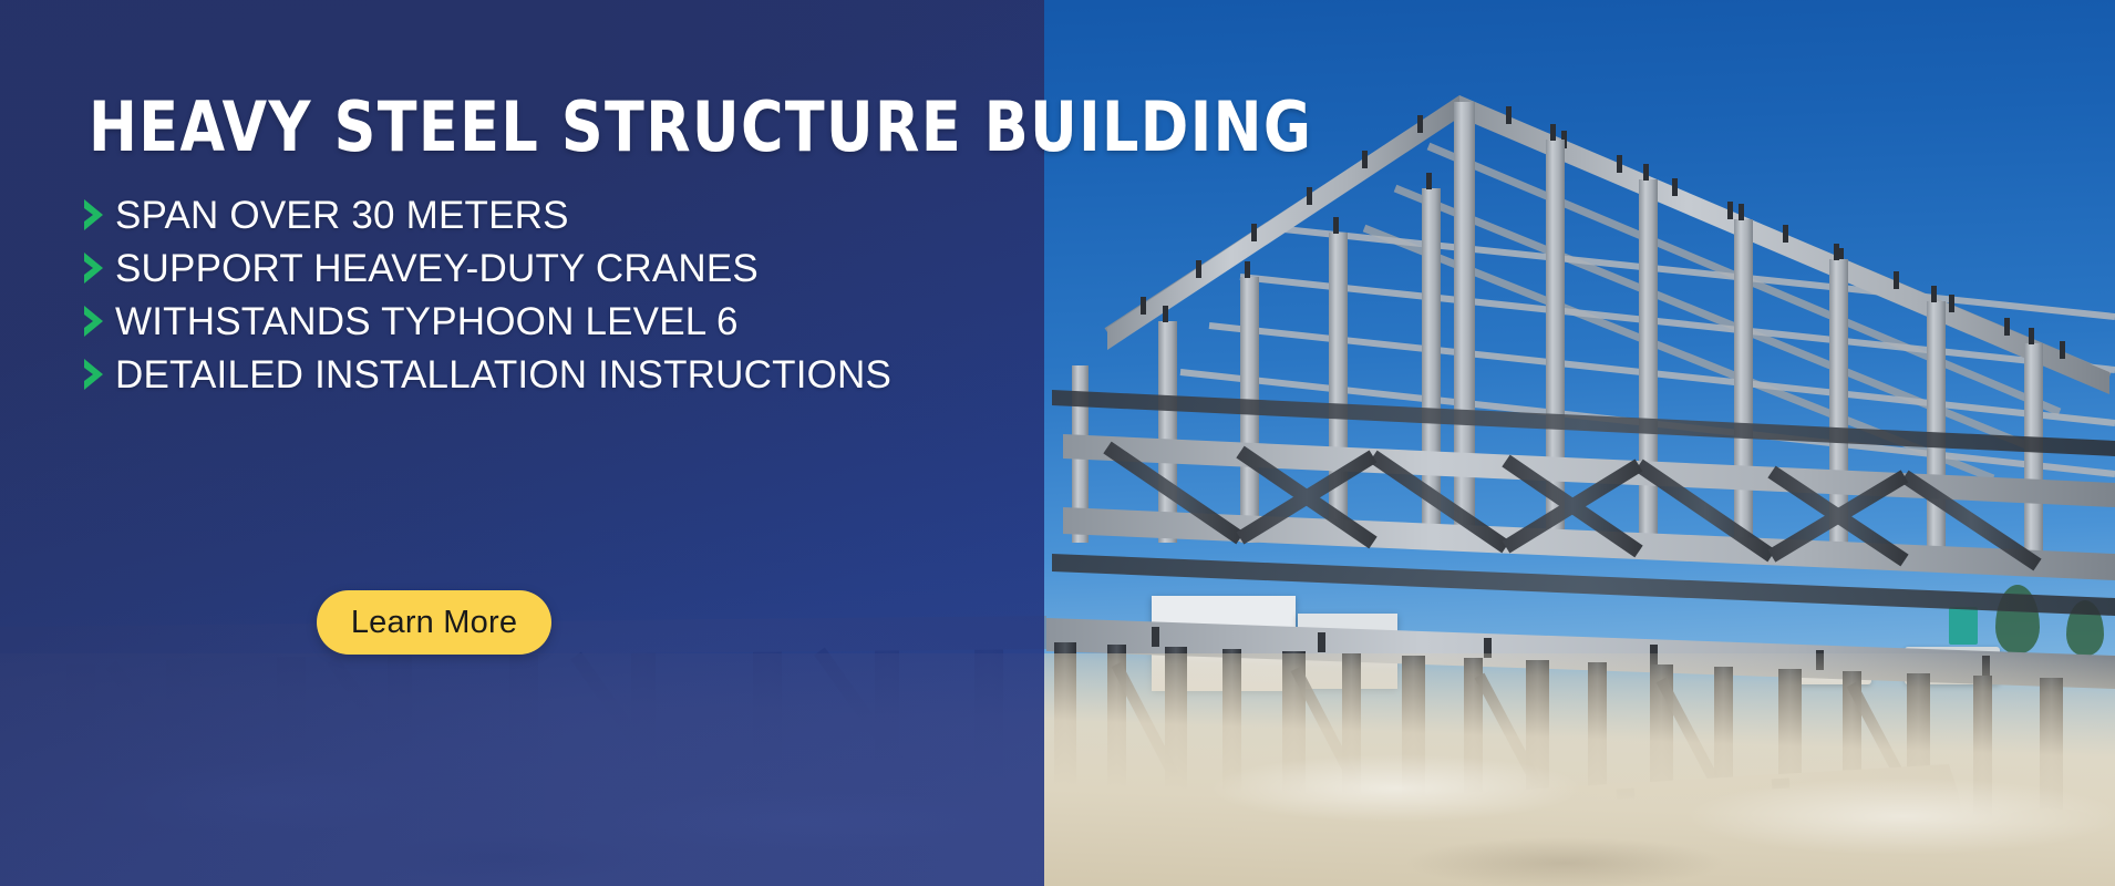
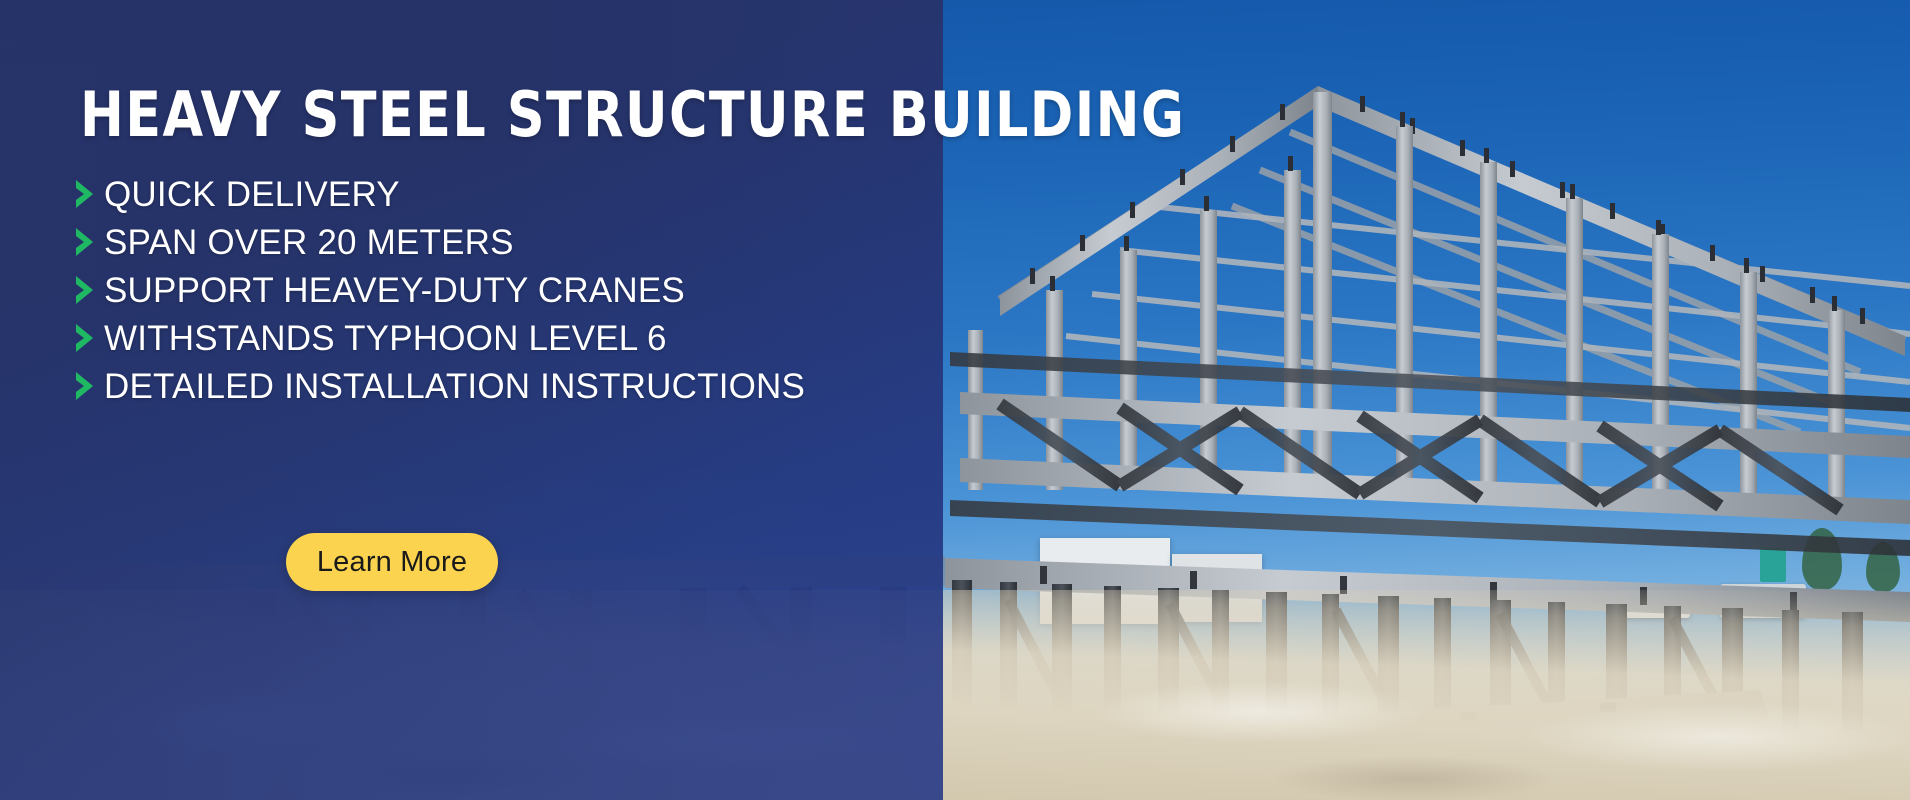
  HEAVY STEEL STRUCTURE BUILDING
+ QUICK DELIVERY
- SPAN OVER 30 METERS
+ SPAN OVER 20 METERS
  SUPPORT HEAVEY-DUTY CRANES
  WITHSTANDS TYPHOON LEVEL 6
  DETAILED INSTALLATION INSTRUCTIONS
  Learn More
